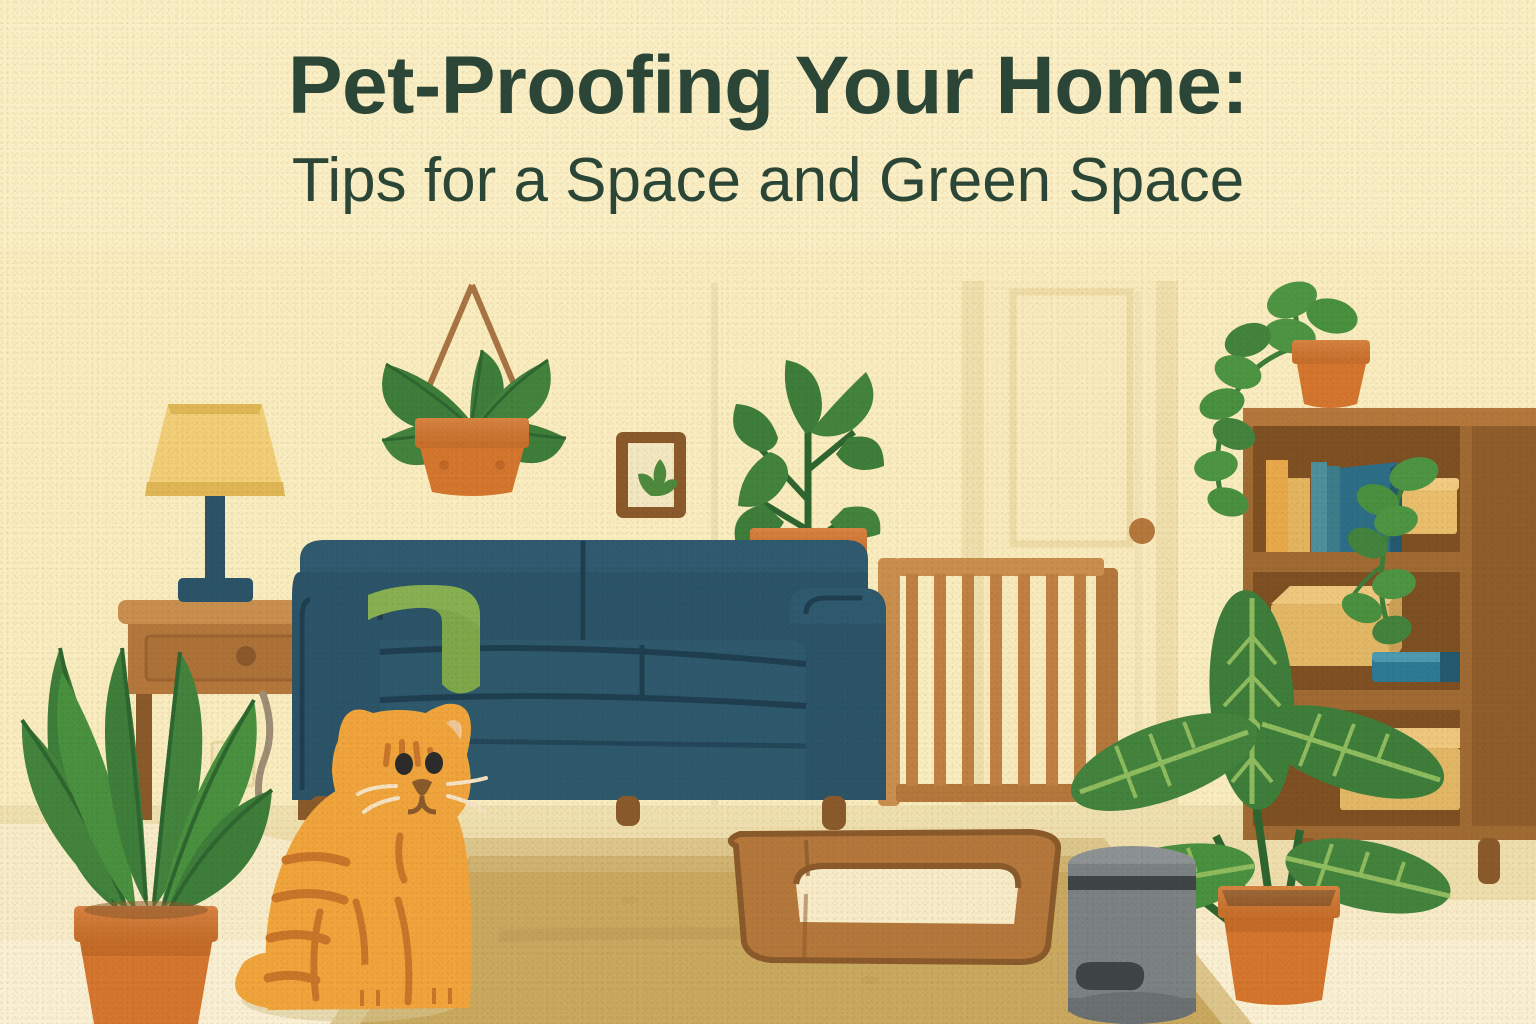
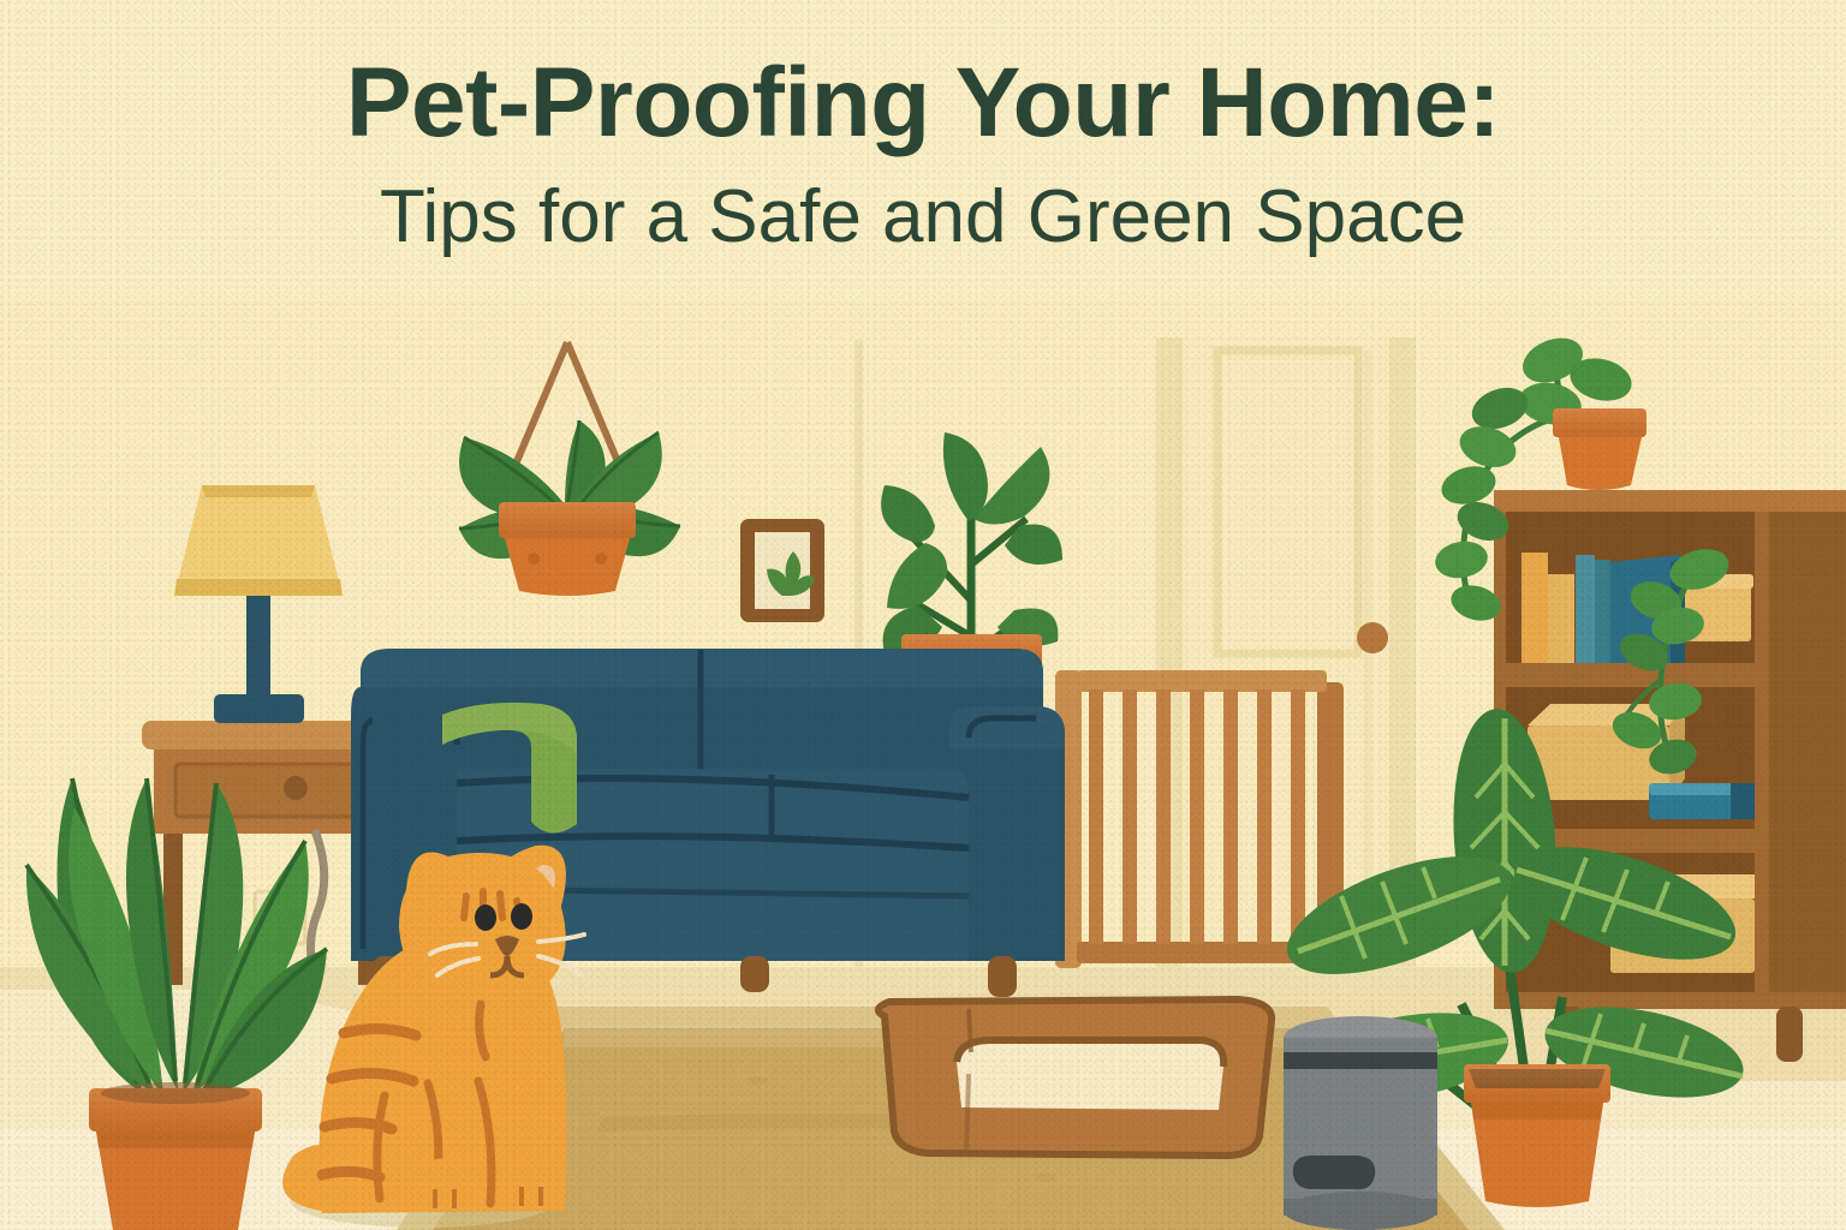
  Pet-Proofing Your Home:
- Tips for a Space and Green Space
+ Tips for a Safe and Green Space
